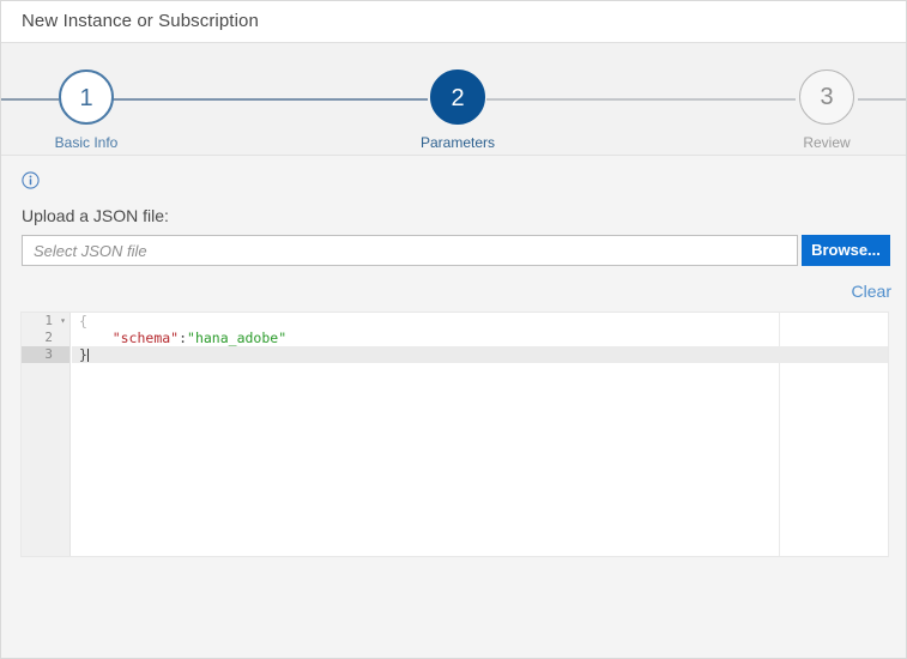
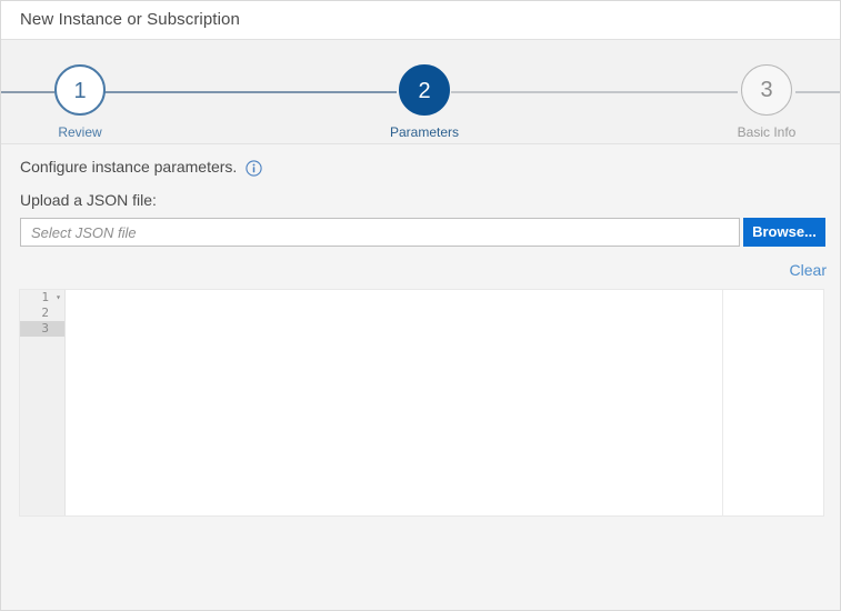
  New Instance or Subscription
  1
- Basic Info
+ Review
  2
  Parameters
  3
- Review
+ Basic Info
+ Configure instance parameters.
  Upload a JSON file:
  Select JSON file
  Browse...
  Clear
  1
  ▾
  2
  3
- {
- "schema":"hana_adobe"
- }
